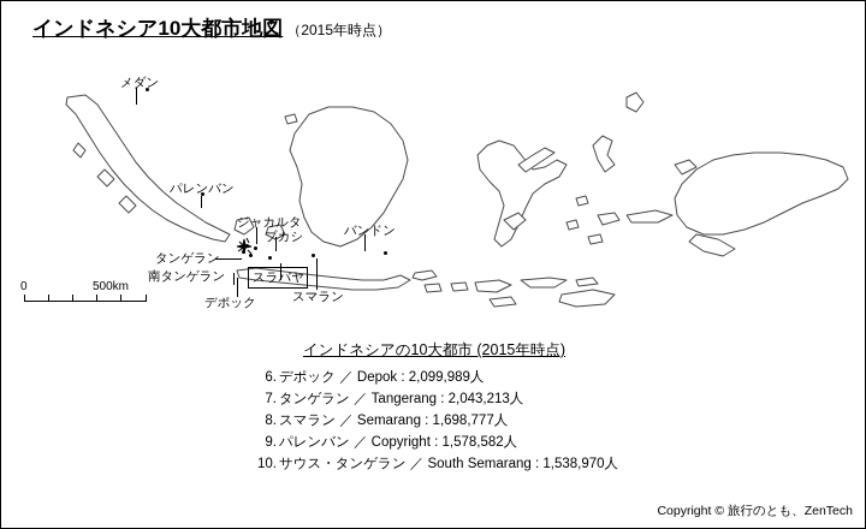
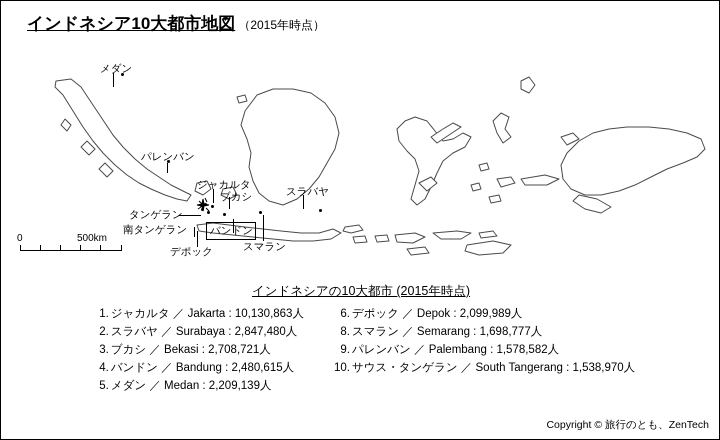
  インドネシア10大都市地図 （2015年時点）
  メダン
  パレンバン
  ジャカルタ
  ブカシ
- バンドン
+ スラバヤ
  タンゲラン
  南タンゲラン
- スラバヤ
+ バンドン
  デポック
  スマラン
  0
  500km
  インドネシアの10大都市 (2015年時点)
+ 1.
+ ジャカルタ ／ Jakarta : 10,130,863人
+ 2.
+ スラバヤ ／ Surabaya : 2,847,480人
+ 3.
+ ブカシ ／ Bekasi : 2,708,721人
+ 4.
+ バンドン ／ Bandung : 2,480,615人
+ 5.
+ メダン ／ Medan : 2,209,139人
  6.
  デポック ／ Depok : 2,099,989人
- 7.
- タンゲラン ／ Tangerang : 2,043,213人
  8.
  スマラン ／ Semarang : 1,698,777人
  9.
- パレンバン ／ Copyright : 1,578,582人
+ パレンバン ／ Palembang : 1,578,582人
  10.
- サウス・タンゲラン ／ South Semarang : 1,538,970人
+ サウス・タンゲラン ／ South Tangerang : 1,538,970人
  Copyright © 旅行のとも、ZenTech
